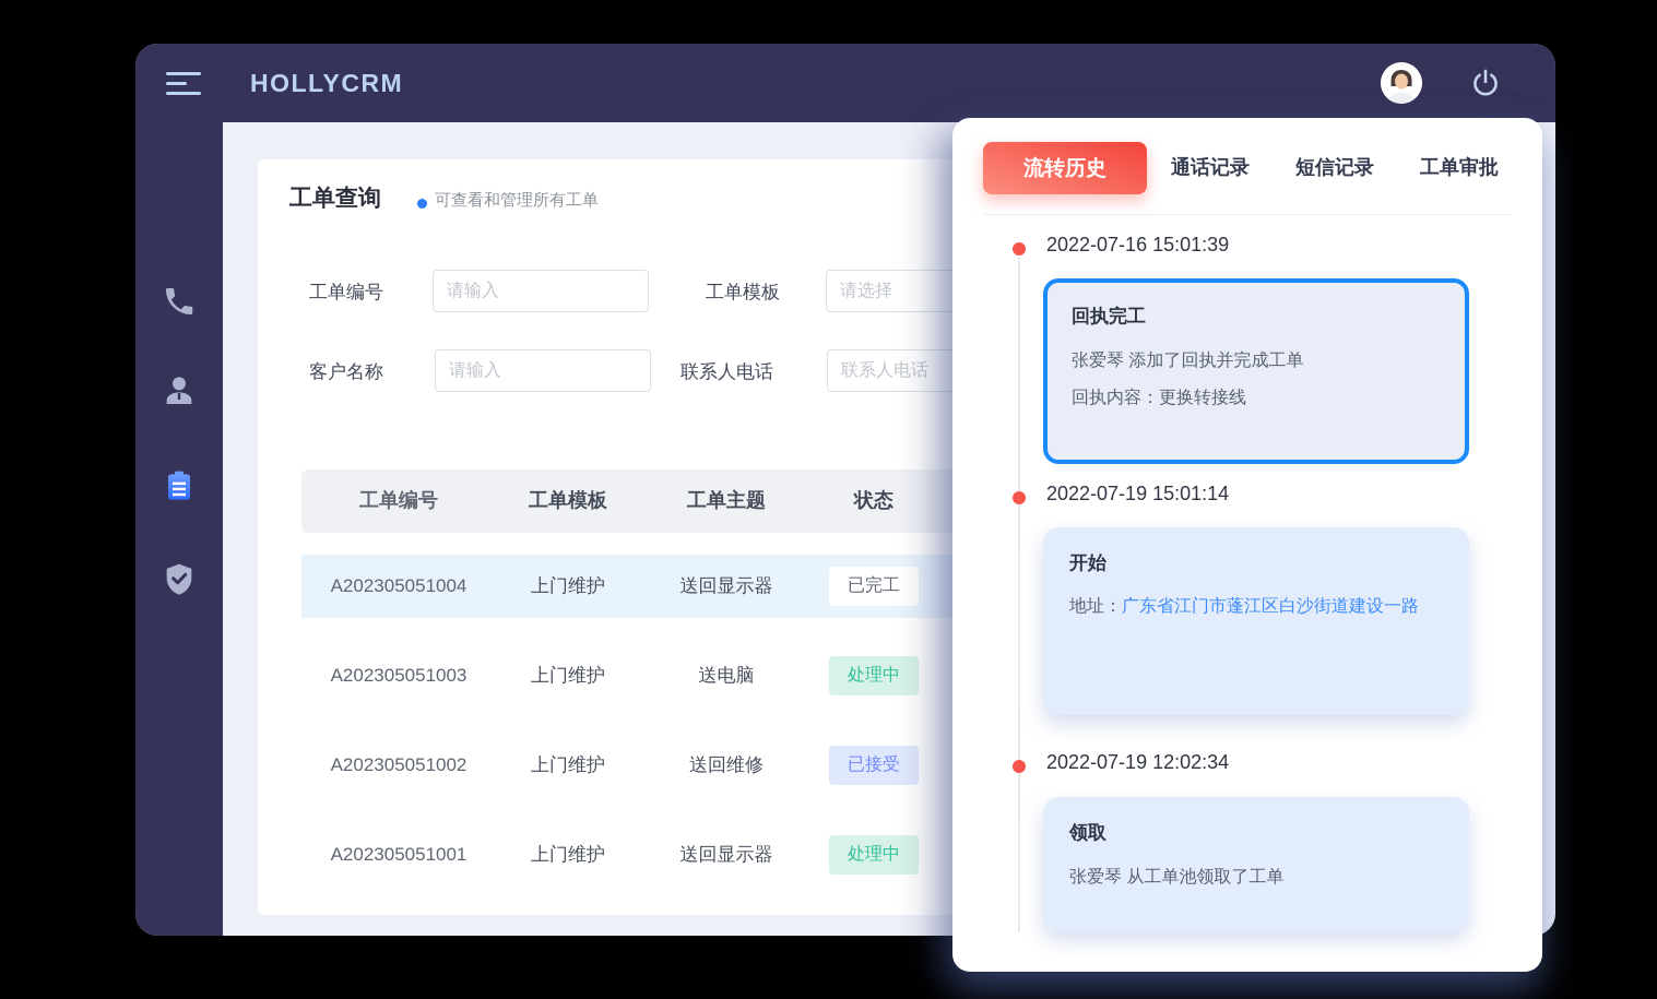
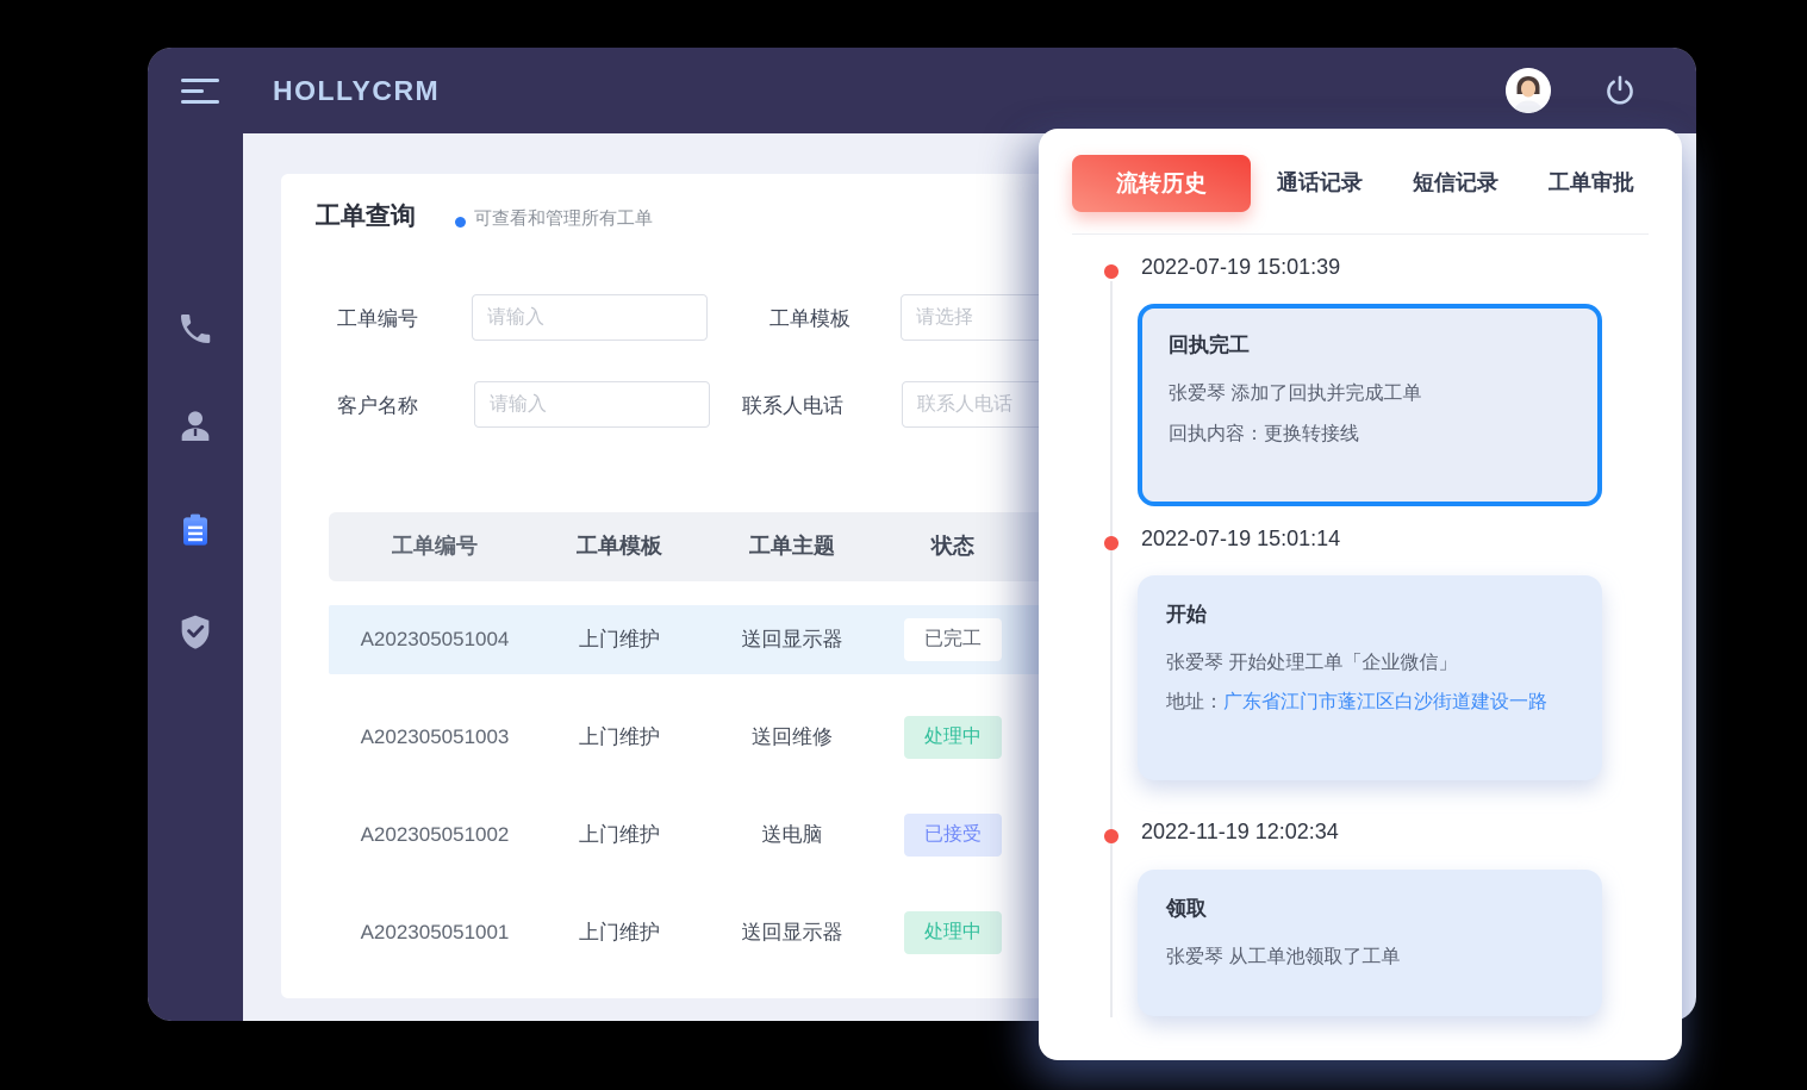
  HOLLYCRM
  工单查询
  可查看和管理所有工单
  工单编号
  请输入
  工单模板
  请选择
  客户名称
  请输入
  联系人电话
  联系人电话
  工单编号
  工单模板
  工单主题
  状态
  A202305051004
  上门维护
  送回显示器
  已完工
  A202305051003
  上门维护
- 送电脑
+ 送回维修
  处理中
  A202305051002
  上门维护
- 送回维修
+ 送电脑
  已接受
  A202305051001
  上门维护
  送回显示器
  处理中
  流转历史
  通话记录
  短信记录
  工单审批
- 2022-07-16 15:01:39
+ 2022-07-19 15:01:39
  回执完工
  张爱琴 添加了回执并完成工单
  回执内容：更换转接线
  2022-07-19 15:01:14
  开始
+ 张爱琴 开始处理工单「企业微信」
  地址：
  广东省江门市蓬江区白沙街道建设一路
- 2022-07-19 12:02:34
+ 2022-11-19 12:02:34
  领取
  张爱琴 从工单池领取了工单
